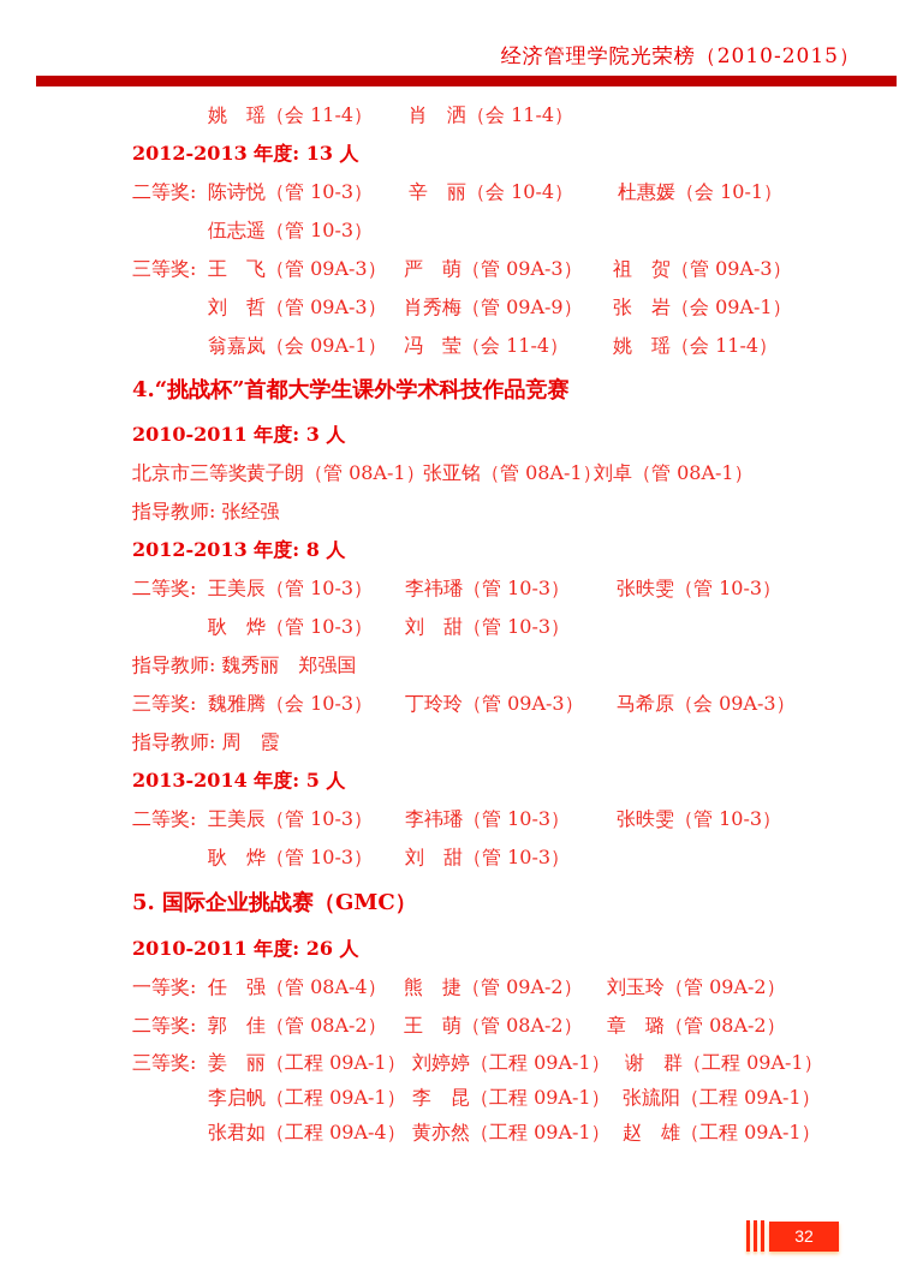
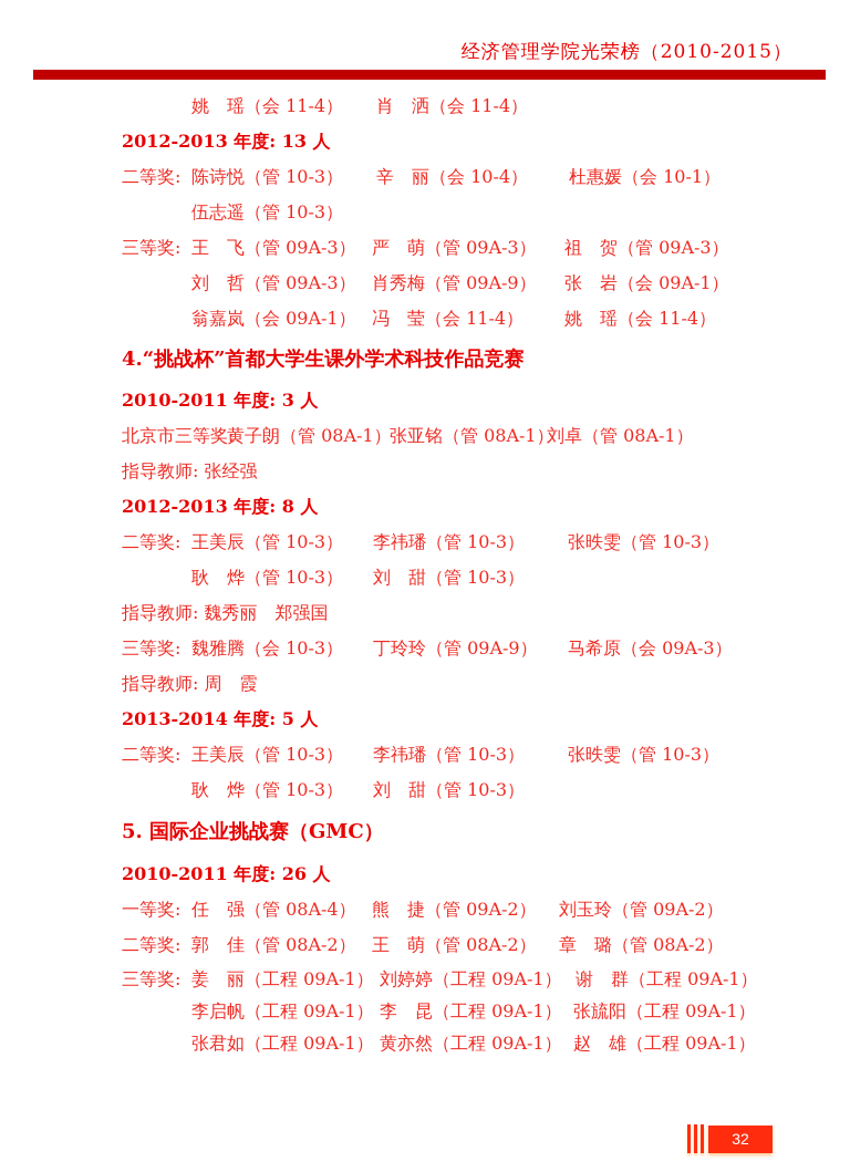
  经济管理学院光荣榜（2010-2015）
  姚 瑶（会 11-4）
  肖 洒（会 11-4）
  2012-2013 年度: 13 人
  二等奖:
  陈诗悦（管 10-3）
  辛 丽（会 10-4）
  杜惠媛（会 10-1）
  伍志遥（管 10-3）
  三等奖:
  王 飞（管 09A-3）
  严 萌（管 09A-3）
  祖 贺（管 09A-3）
  刘 哲（管 09A-3）
  肖秀梅（管 09A-9）
  张 岩（会 09A-1）
  翁嘉岚（会 09A-1）
  冯 莹（会 11-4）
  姚 瑶（会 11-4）
  4.“挑战杯”首都大学生课外学术科技作品竞赛
  2010-2011 年度: 3 人
  北京市三等奖:
  黄子朗（管 08A-1）
  张亚铭（管 08A-1）
  刘卓（管 08A-1）
  指导教师: 张经强
  2012-2013 年度: 8 人
  二等奖:
  王美辰（管 10-3）
  李祎璠（管 10-3）
  张昳雯（管 10-3）
  耿 烨（管 10-3）
  刘 甜（管 10-3）
  指导教师: 魏秀丽 郑强国
  三等奖:
  魏雅腾（会 10-3）
- 丁玲玲（管 09A-3）
+ 丁玲玲（管 09A-9）
  马希原（会 09A-3）
  指导教师: 周 霞
  2013-2014 年度: 5 人
  二等奖:
  王美辰（管 10-3）
  李祎璠（管 10-3）
  张昳雯（管 10-3）
  耿 烨（管 10-3）
  刘 甜（管 10-3）
  5. 国际企业挑战赛（GMC）
  2010-2011 年度: 26 人
  一等奖:
  任 强（管 08A-4）
  熊 捷（管 09A-2）
  刘玉玲（管 09A-2）
  二等奖:
  郭 佳（管 08A-2）
  王 萌（管 08A-2）
  章 璐（管 08A-2）
  三等奖:
  姜 丽（工程 09A-1）
  刘婷婷（工程 09A-1）
  谢 群（工程 09A-1）
  李启帆（工程 09A-1）
  李 昆（工程 09A-1）
  张旈阳（工程 09A-1）
- 张君如（工程 09A-4）
+ 张君如（工程 09A-1）
  黄亦然（工程 09A-1）
  赵 雄（工程 09A-1）
  32
